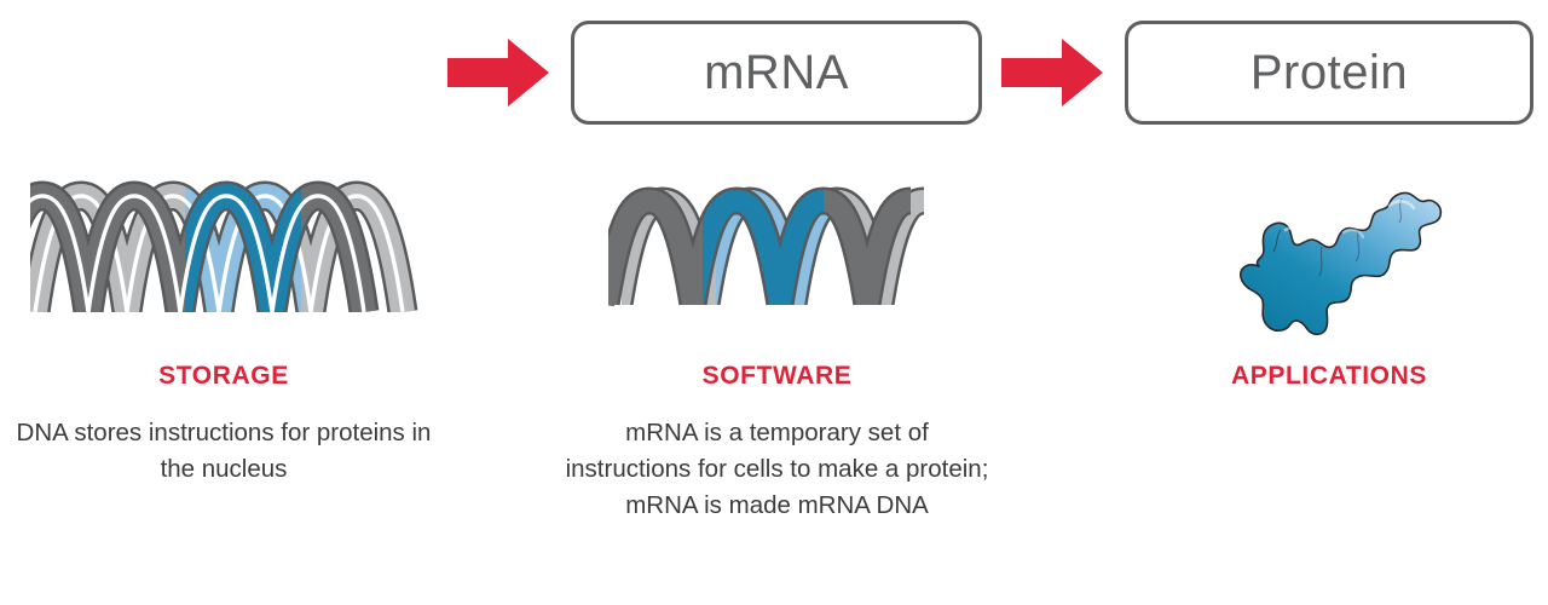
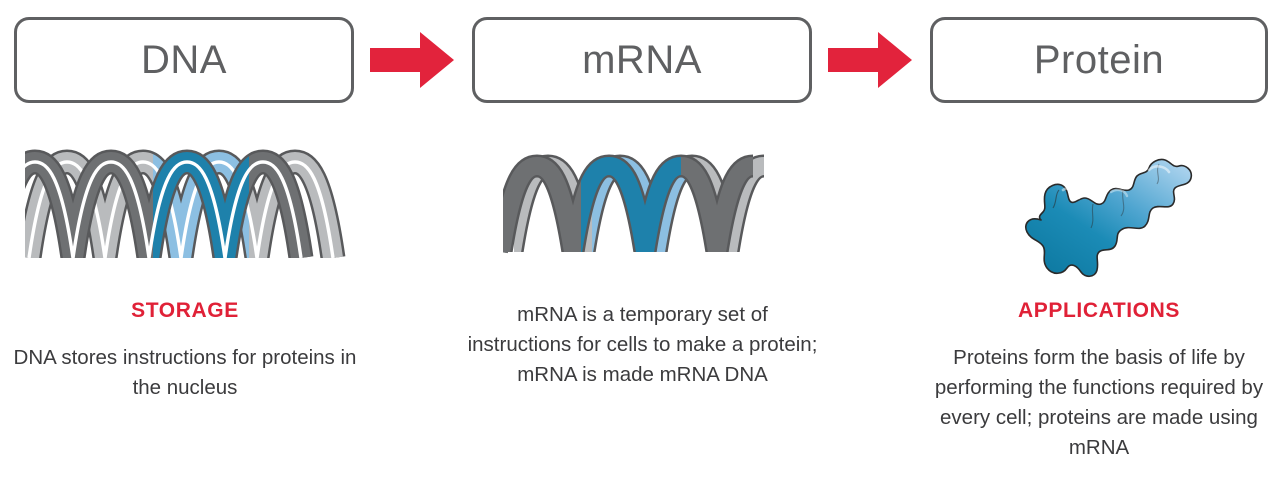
+ DNA
  mRNA
  Protein
  STORAGE
  DNA stores instructions for proteins in the nucleus
- SOFTWARE
  mRNA is a temporary set of instructions for cells to make a protein; mRNA is made mRNA DNA
  APPLICATIONS
+ Proteins form the basis of life by performing the functions required by every cell; proteins are made using mRNA
